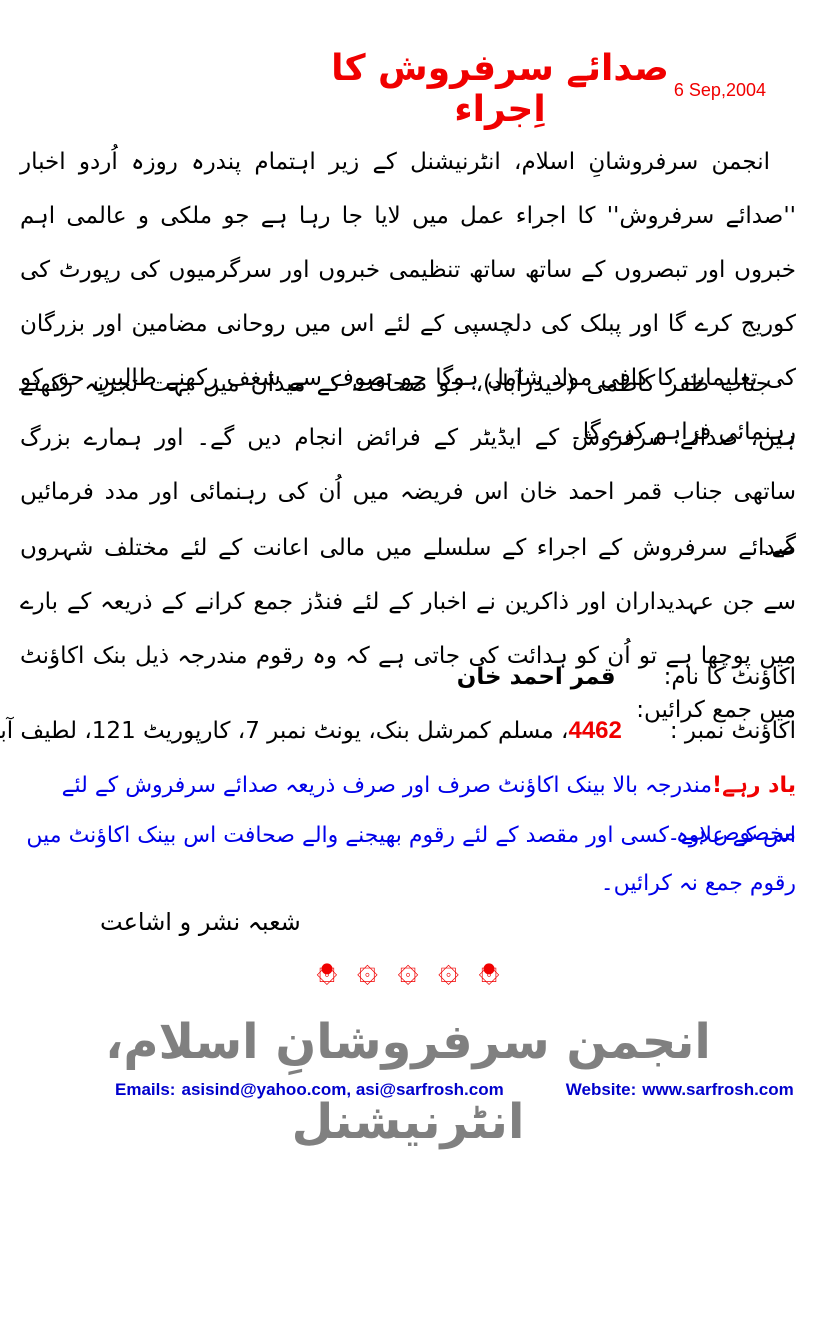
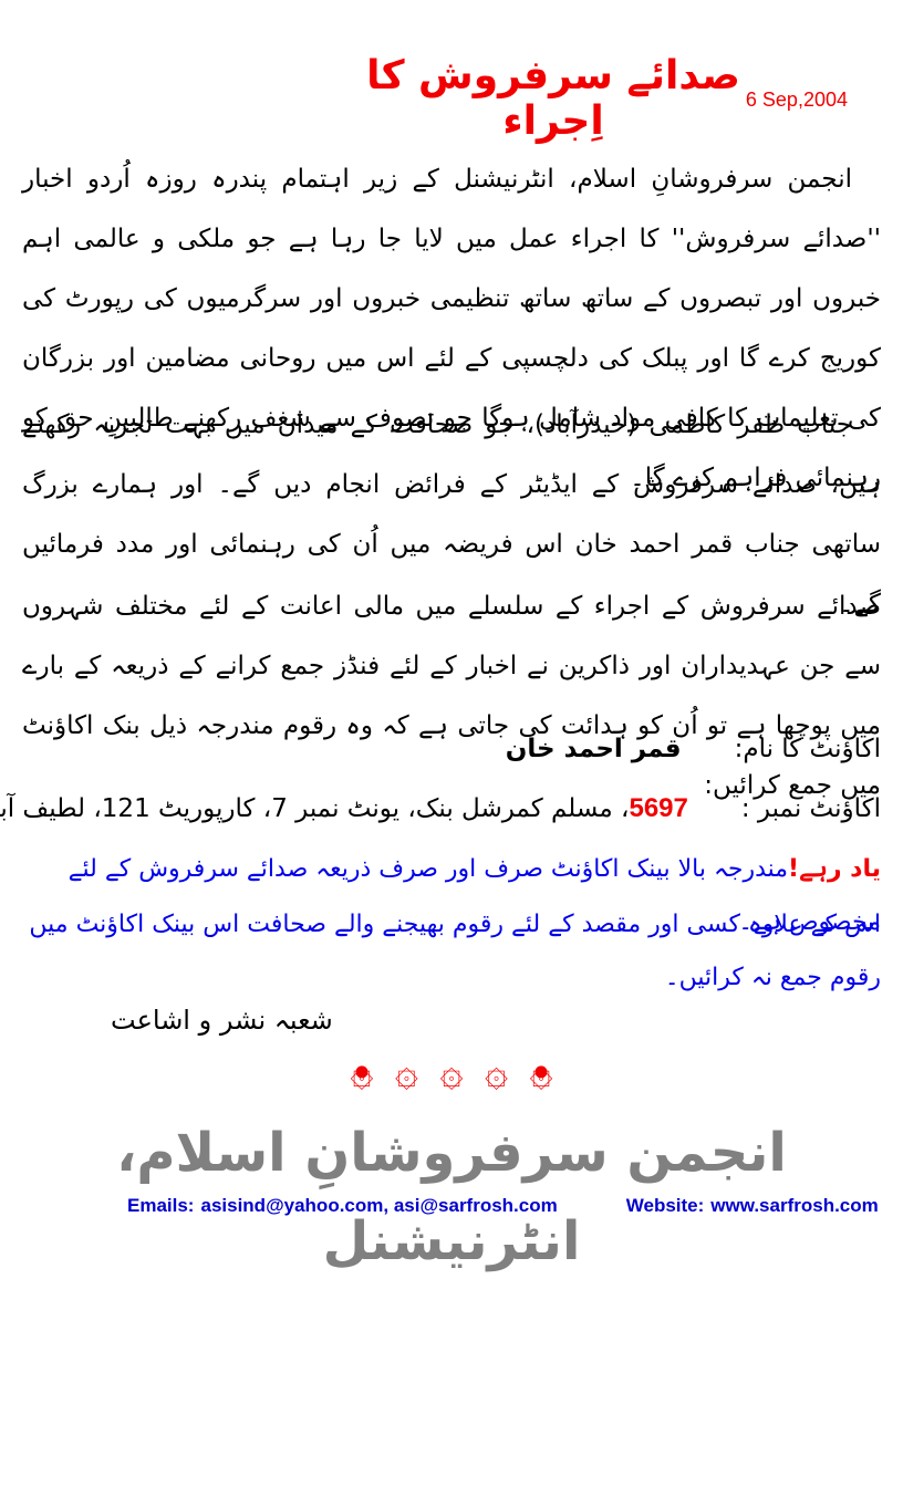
  صدائے سرفروش کا اِجراء
  6 Sep,2004
  انجمن سرفروشانِ اسلام، انٹرنیشنل کے زیر اہتمام پندرہ روزہ اُردو اخبار ''صدائے سرفروش'' کا اجراء عمل میں لایا جا رہا ہے جو ملکی و عالمی اہم خبروں اور تبصروں کے ساتھ ساتھ تنظیمی خبروں اور سرگرمیوں کی رپورٹ کی کوریج کرے گا اور پبلک کی دلچسپی کے لئے اس میں روحانی مضامین اور بزرگان کی تعلیمات کا کافی مواد شامل ہوگا جو تصوف سے شغف رکھنے طالبینِ حق کو رہنمائی فراہم کرے گا۔
  جناب ظفر کاظمی (حیدرآباد)، جو صحافت کے میدان میں بہت تجربہ رکھتے ہیں، صدائے سرفروش کے ایڈیٹر کے فرائض انجام دیں گے۔ اور ہمارے بزرگ ساتھی جناب قمر احمد خان اس فریضہ میں اُن کی رہنمائی اور مدد فرمائیں گے۔
  صدائے سرفروش کے اجراء کے سلسلے میں مالی اعانت کے لئے مختلف شہروں سے جن عہدیداران اور ذاکرین نے اخبار کے لئے فنڈز جمع کرانے کے ذریعہ کے بارے میں پوچھا ہے تو اُن کو ہدائت کی جاتی ہے کہ وہ رقوم مندرجہ ذیل بنک اکاؤنٹ میں جمع کرائیں:
  اکاؤنٹ کا نام:قمر احمد خان
- اکاؤنٹ نمبر :4462، مسلم کمرشل بنک، یونٹ نمبر 7، کارپوریٹ 121، لطیف آب
+ اکاؤنٹ نمبر :5697، مسلم کمرشل بنک، یونٹ نمبر 7، کارپوریٹ 121، لطیف آب
  یاد رہے!مندرجہ بالا بینک اکاؤنٹ صرف اور صرف ذریعہ صدائے سرفروش کے لئے مخصوص ہے۔
  اس کے علاوہ کسی اور مقصد کے لئے رقوم بھیجنے والے صحافت اس بینک اکاؤنٹ میں رقوم جمع نہ کرائیں۔
  شعبہ نشر و اشاعت
  ۞ ۞ ۞ ۞ ۞
  انجمن سرفروشانِ اسلام، انٹرنیشنل
  Emails: asisind@yahoo.com, asi@sarfrosh.com Website: www.sarfrosh.com
